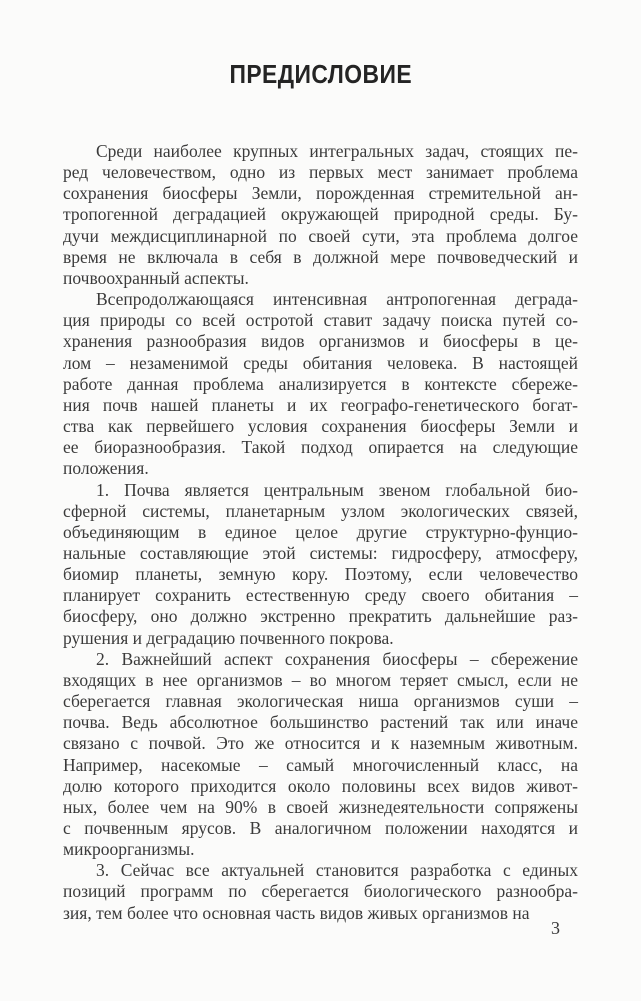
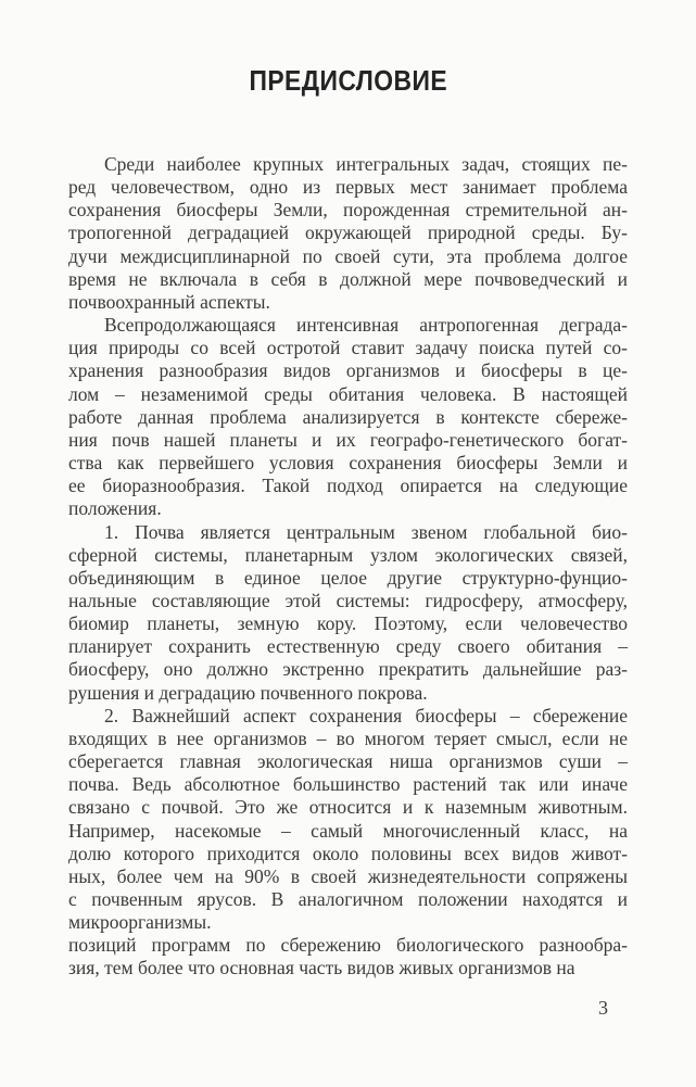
  ПРЕДИСЛОВИЕ
  Среди наиболее крупных интегральных задач, стоящих пе-
  ред человечеством, одно из первых мест занимает проблема
  сохранения биосферы Земли, порожденная стремительной ан-
  тропогенной деградацией окружающей природной среды. Бу-
  дучи междисциплинарной по своей сути, эта проблема долгое
  время не включала в себя в должной мере почвоведческий и
  почвоохранный аспекты.
  Всепродолжающаяся интенсивная антропогенная деграда-
  ция природы со всей остротой ставит задачу поиска путей со-
  хранения разнообразия видов организмов и биосферы в це-
  лом – незаменимой среды обитания человека. В настоящей
  работе данная проблема анализируется в контексте сбереже-
  ния почв нашей планеты и их географо-генетического богат-
  ства как первейшего условия сохранения биосферы Земли и
  ее биоразнообразия. Такой подход опирается на следующие
  положения.
  1. Почва является центральным звеном глобальной био-
  сферной системы, планетарным узлом экологических связей,
  объединяющим в единое целое другие структурно-фунцио-
  нальные составляющие этой системы: гидросферу, атмосферу,
  биомир планеты, земную кору. Поэтому, если человечество
  планирует сохранить естественную среду своего обитания –
  биосферу, оно должно экстренно прекратить дальнейшие раз-
  рушения и деградацию почвенного покрова.
  2. Важнейший аспект сохранения биосферы – сбережение
  входящих в нее организмов – во многом теряет смысл, если не
  сберегается главная экологическая ниша организмов суши –
  почва. Ведь абсолютное большинство растений так или иначе
  связано с почвой. Это же относится и к наземным животным.
  Например, насекомые – самый многочисленный класс, на
  долю которого приходится около половины всех видов живот-
  ных, более чем на 90% в своей жизнедеятельности сопряжены
  с почвенным ярусов. В аналогичном положении находятся и
  микроорганизмы.
- 3. Сейчас все актуальней становится разработка с единых
- позиций программ по сберегается биологического разнообра-
+ позиций программ по сбережению биологического разнообра-
  зия, тем более что основная часть видов живых организмов на
  3
